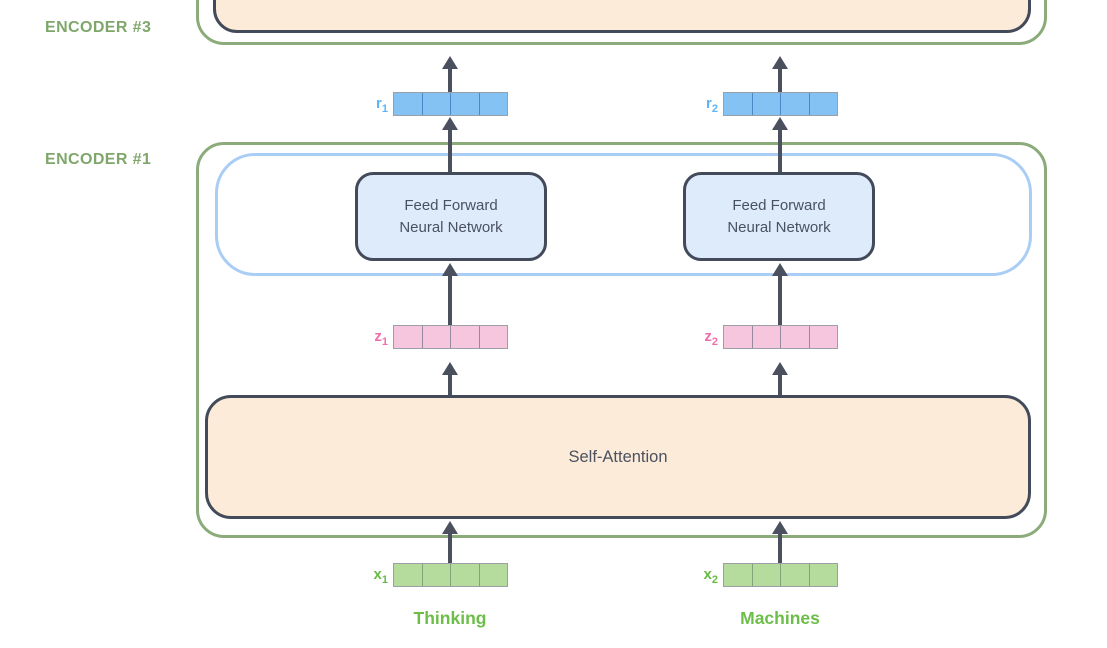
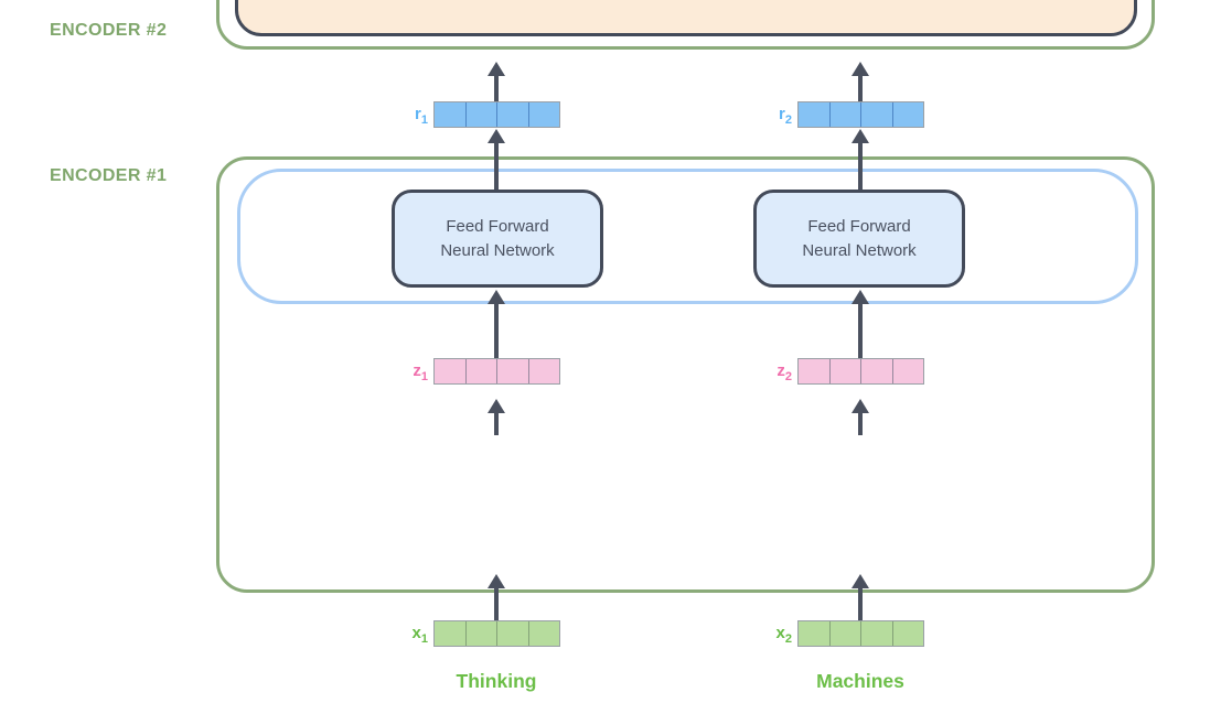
- ENCODER #3
+ ENCODER #2
  r1
  r2
  ENCODER #1
  Feed Forward
  Neural Network
  Feed Forward
  Neural Network
  z1
  z2
- Self-Attention
  x1
  x2
  Thinking
  Machines
